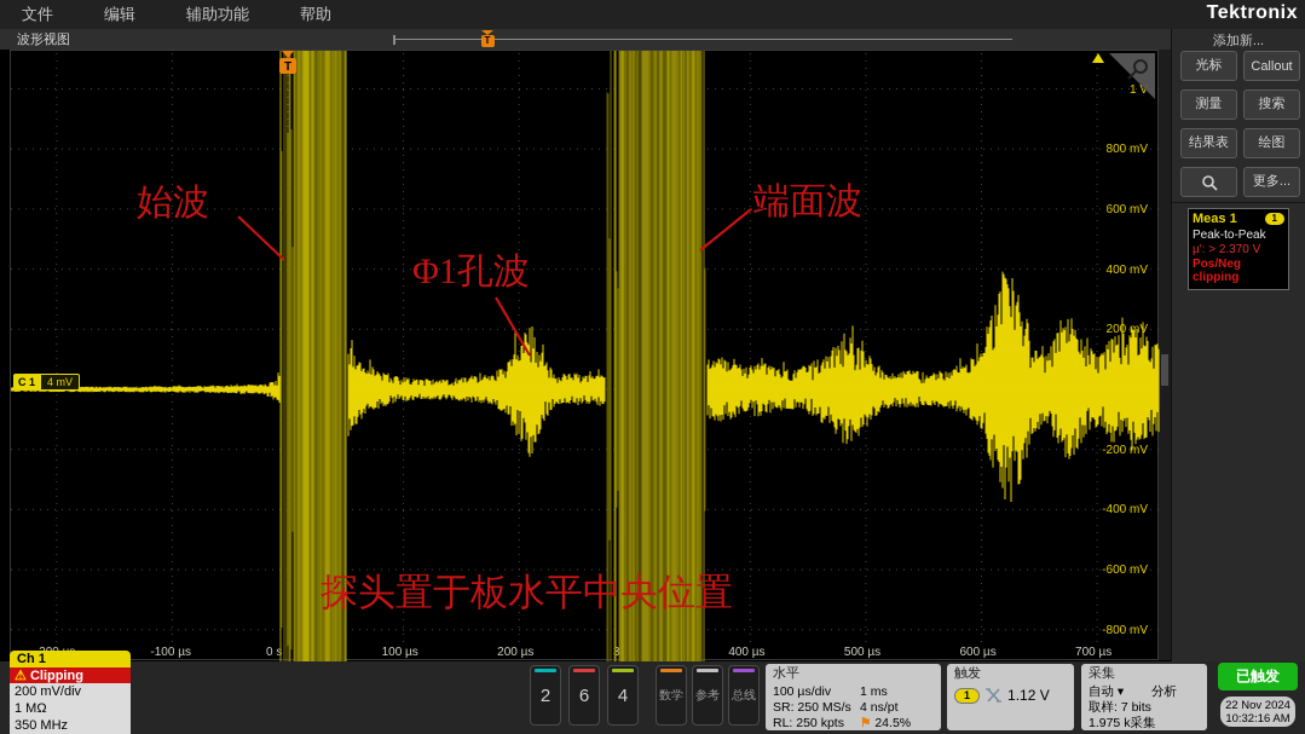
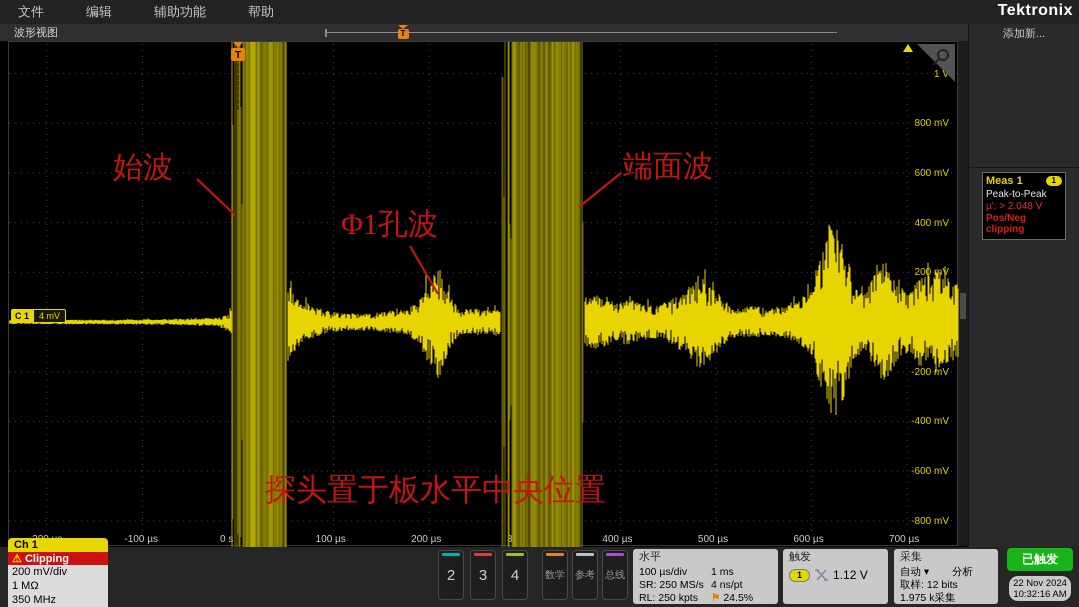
  文件
  编辑
  辅助功能
  帮助
  Tektronix
  波形视图
  T
  1 V
  800 mV
  600 mV
  400 mV
  -200 mV
  -400 mV
  -600 mV
  -800 mV
  -100 µs
  0 s
  100 µs
  200 µs
  400 µs
  500 µs
  600 µs
  700 µs
  T
  始波
  Φ1孔波
  端面波
  探头置于板水平中央位置
  C 1
  4 mV
  添加新...
- 光标
- Callout
- 测量
- 搜索
- 结果表
- 绘图
- 更多...
  Meas 1
  1
  Peak-to-Peak
- µ': > 2.370 V
+ µ': > 2.048 V
  Pos/Neg clipping
  Ch 1
  ⚠ Clipping
  200 mV/div
  1 MΩ
  350 MHz
  水平
  100 µs/div
  1 ms
  SR: 250 MS/s
  4 ns/pt
  RL: 250 kpts
  ⚑
  24.5%
  触发
  1
  1.12 V
  采集
  自动 ▾
  分析
- 取样: 7 bits
+ 取样: 12 bits
  1.975 k采集
  已触发
  22 Nov 2024
  10:32:16 AM
  2
- 6
+ 3
  4
  数学
  参考
  总线
